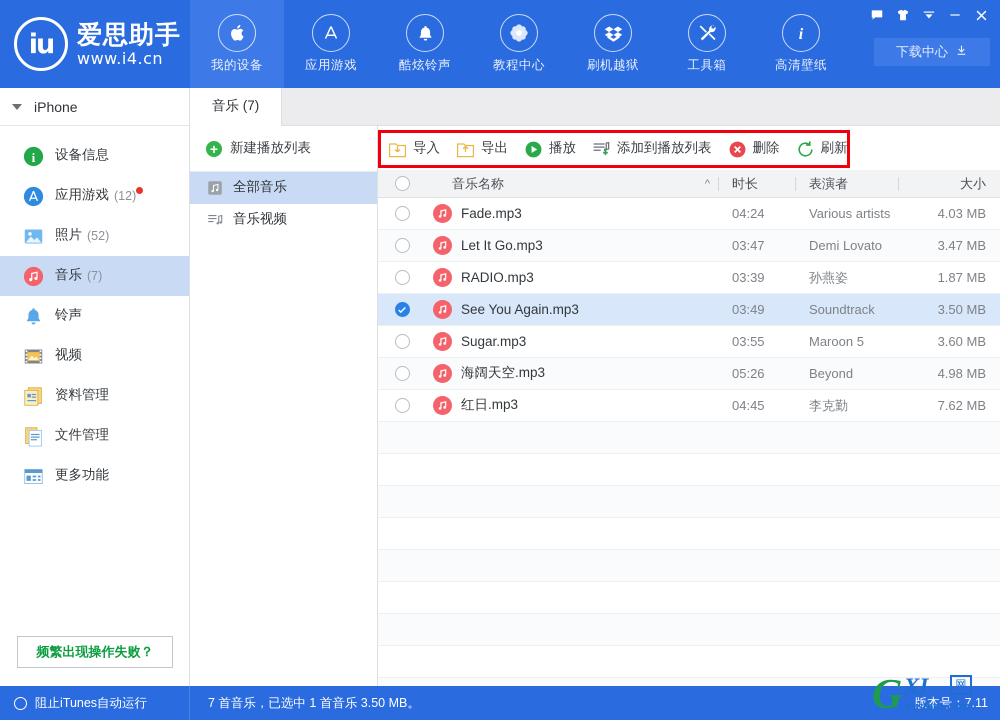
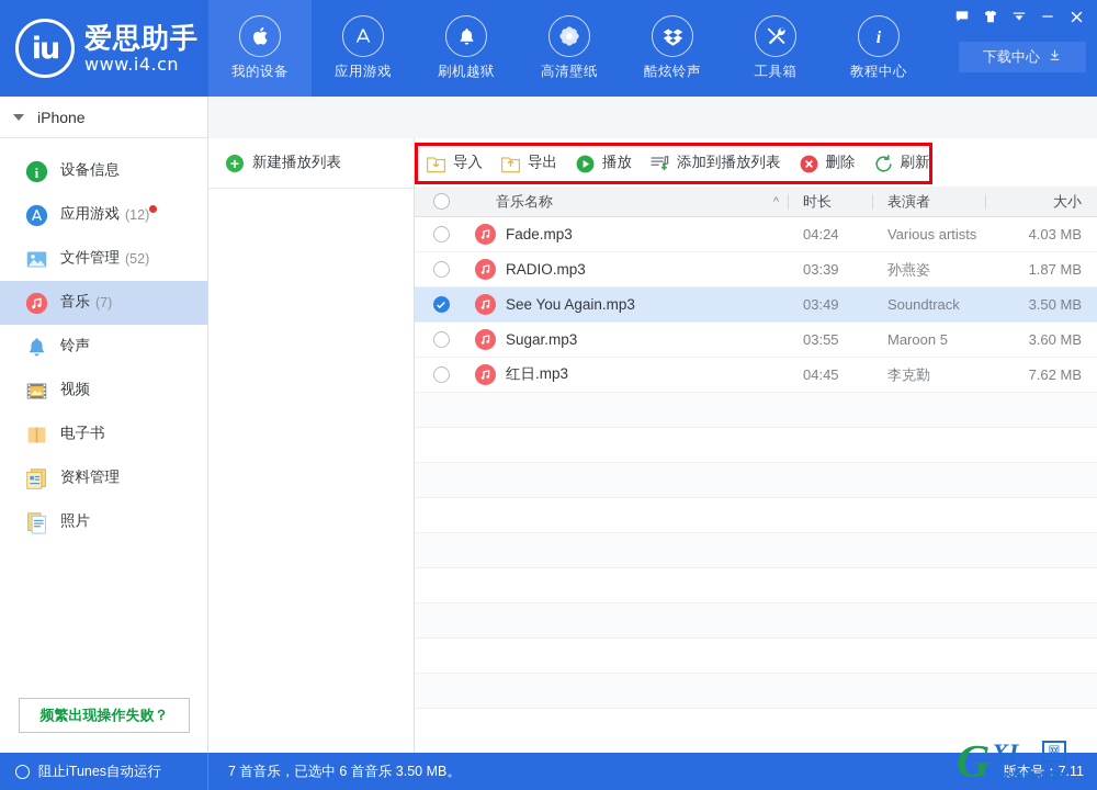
  iu
  爱思助手
  www.i4.cn
  我的设备
  应用游戏
- 酷炫铃声
+ 刷机越狱
- 教程中心
+ 高清壁纸
- 刷机越狱
+ 酷炫铃声
  工具箱
  i
- 高清壁纸
+ 教程中心
  下载中心
  iPhone
  i
  设备信息
  应用游戏
  (12)
- 照片
+ 文件管理
  (52)
  音乐
  (7)
  铃声
  视频
+ 电子书
  资料管理
- 文件管理
+ 照片
- 更多功能
  频繁出现操作失败？
- 音乐 (7)
  +
  新建播放列表
- 全部音乐
- 音乐视频
  导入
  导出
  播放
  添加到播放列表
  删除
  刷新
  音乐名称
  ^
  时长
  表演者
  大小
  Fade.mp3
  04:24
  Various artists
  4.03 MB
- Let It Go.mp3
- 03:47
- Demi Lovato
- 3.47 MB
  RADIO.mp3
  03:39
  孙燕姿
  1.87 MB
  See You Again.mp3
  03:49
  Soundtrack
  3.50 MB
  Sugar.mp3
  03:55
  Maroon 5
  3.60 MB
- 海阔天空.mp3
- 05:26
- Beyond
- 4.98 MB
  红日.mp3
  04:45
  李克勤
  7.62 MB
  阻止iTunes自动运行
- 7 首音乐，已选中 1 首音乐 3.50 MB。
+ 7 首音乐，已选中 6 首音乐 3.50 MB。
  版本号：7.11
  G
  XI
  网
  system.com
